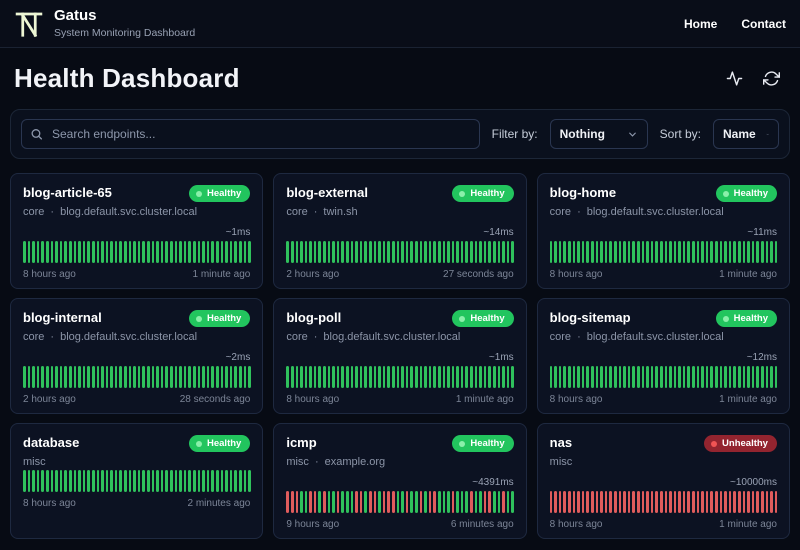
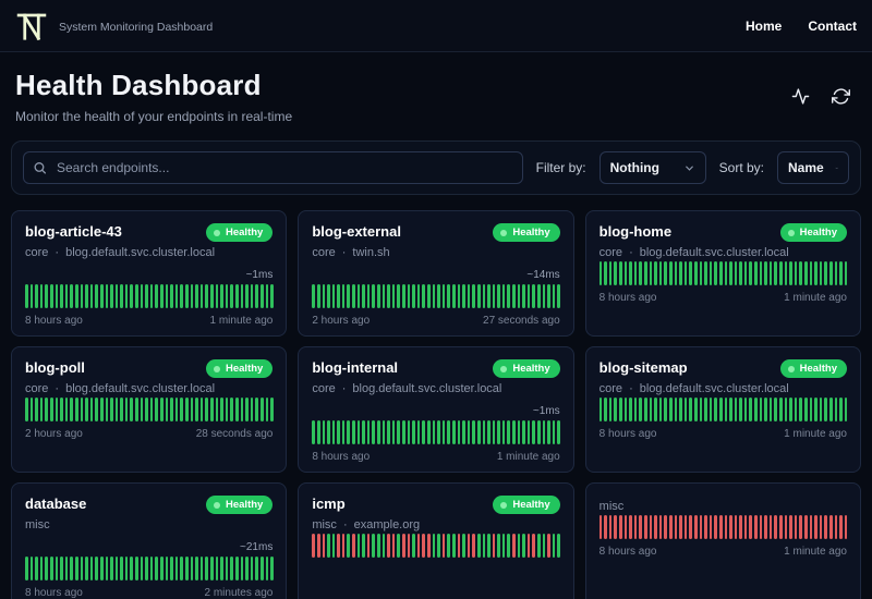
- Gatus
  System Monitoring Dashboard
  Home
  Contact
  Health Dashboard
+ Monitor the health of your endpoints in real-time
  Search endpoints...
  Filter by:
  Nothing
  Sort by:
  Name
- blog-article-65
+ blog-article-43
  Healthy
  core
  ·
  blog.default.svc.cluster.local
  ~1ms
  8 hours ago
  1 minute ago
  blog-external
  Healthy
  core
  ·
  twin.sh
  ~14ms
  2 hours ago
  27 seconds ago
  blog-home
  Healthy
  core
  ·
  blog.default.svc.cluster.local
- ~11ms
  8 hours ago
  1 minute ago
- blog-internal
+ blog-poll
  Healthy
  core
  ·
  blog.default.svc.cluster.local
- ~2ms
  2 hours ago
  28 seconds ago
- blog-poll
+ blog-internal
  Healthy
  core
  ·
  blog.default.svc.cluster.local
  ~1ms
  8 hours ago
  1 minute ago
  blog-sitemap
  Healthy
  core
  ·
  blog.default.svc.cluster.local
- ~12ms
  8 hours ago
  1 minute ago
  database
  Healthy
  misc
+ ~21ms
  8 hours ago
  2 minutes ago
  icmp
  Healthy
  misc
  ·
  example.org
- ~4391ms
- 9 hours ago
- 6 minutes ago
- nas
- Unhealthy
  misc
- ~10000ms
  8 hours ago
  1 minute ago
